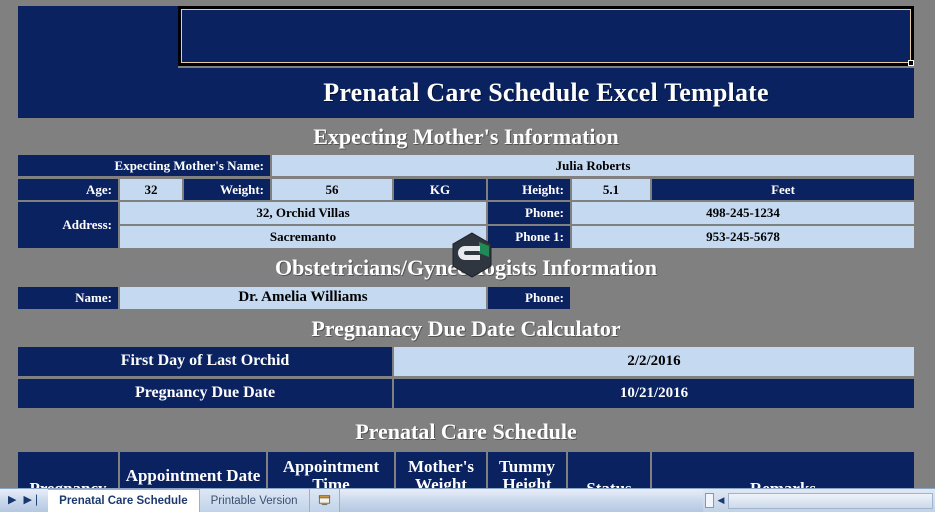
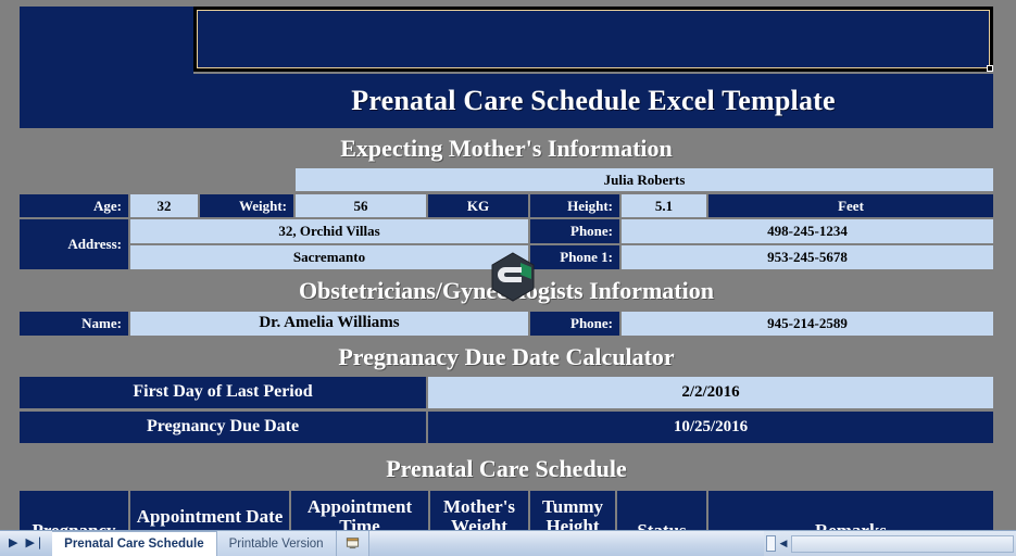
  Prenatal Care Schedule Excel Template
  Expecting Mother's Information
- Expecting Mother's Name:
  Julia Roberts
  Age:
  32
  Weight:
  56
  KG
  Height:
  5.1
  Feet
  Address:
  32, Orchid Villas
  Phone:
  498-245-1234
  Sacremanto
  Phone 1:
  953-245-5678
  Obstetricians/Gyneogists Information
  Name:
  Dr. Amelia Williams
  Phone:
+ 945-214-2589
  Pregnanacy Due Date Calculator
- First Day of Last Orchid
+ First Day of Last Period
  2/2/2016
  Pregnancy Due Date
- 10/21/2016
+ 10/25/2016
  Prenatal Care Schedule
  Appointment Date
  Appointment Time
  Mother's Weight
  Tummy Height
  ▶
  ▶❘
  Prenatal Care Schedule
  Printable Version
  ◀
